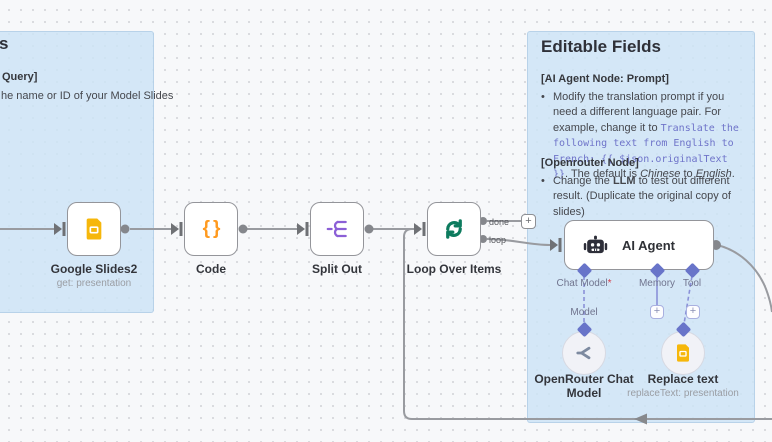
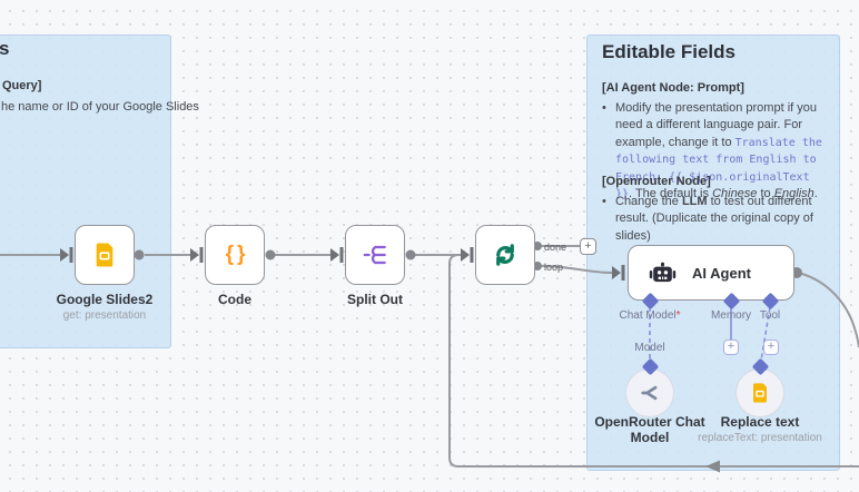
  s
  Query]
- he name or ID of your Model Slides
+ he name or ID of your Google Slides
  Editable Fields
  [AI Agent Node: Prompt]
  •
- Modify the translation prompt if you need a different language pair. For example, change it to Translate the following text from English to French: {{ $json.originalText }}. The default is Chinese to English.
+ Modify the presentation prompt if you need a different language pair. For example, change it to Translate the following text from English to French: {{ $json.originalText }}. The default is Chinese to English.
  [Openrouter Node]
  •
  Change the LLM to test out different result. (Duplicate the original copy of slides)
  Google Slides2
  get: presentation
  {}
  Code
  Split Out
- Loop Over Items
  done
  loop
  +
  AI Agent
  Chat Model*
  Memory
  Tool
  Model
  +
  +
  OpenRouter Chat
  Model
  Replace text
  replaceText: presentation
